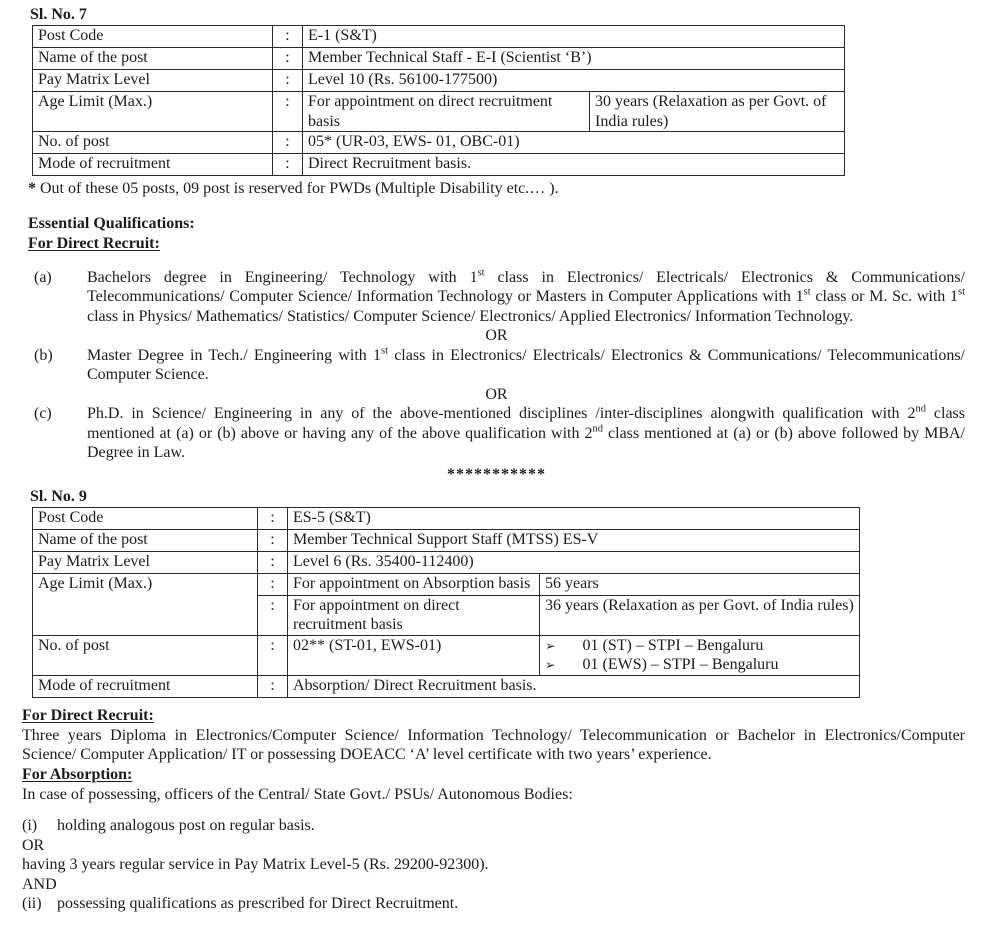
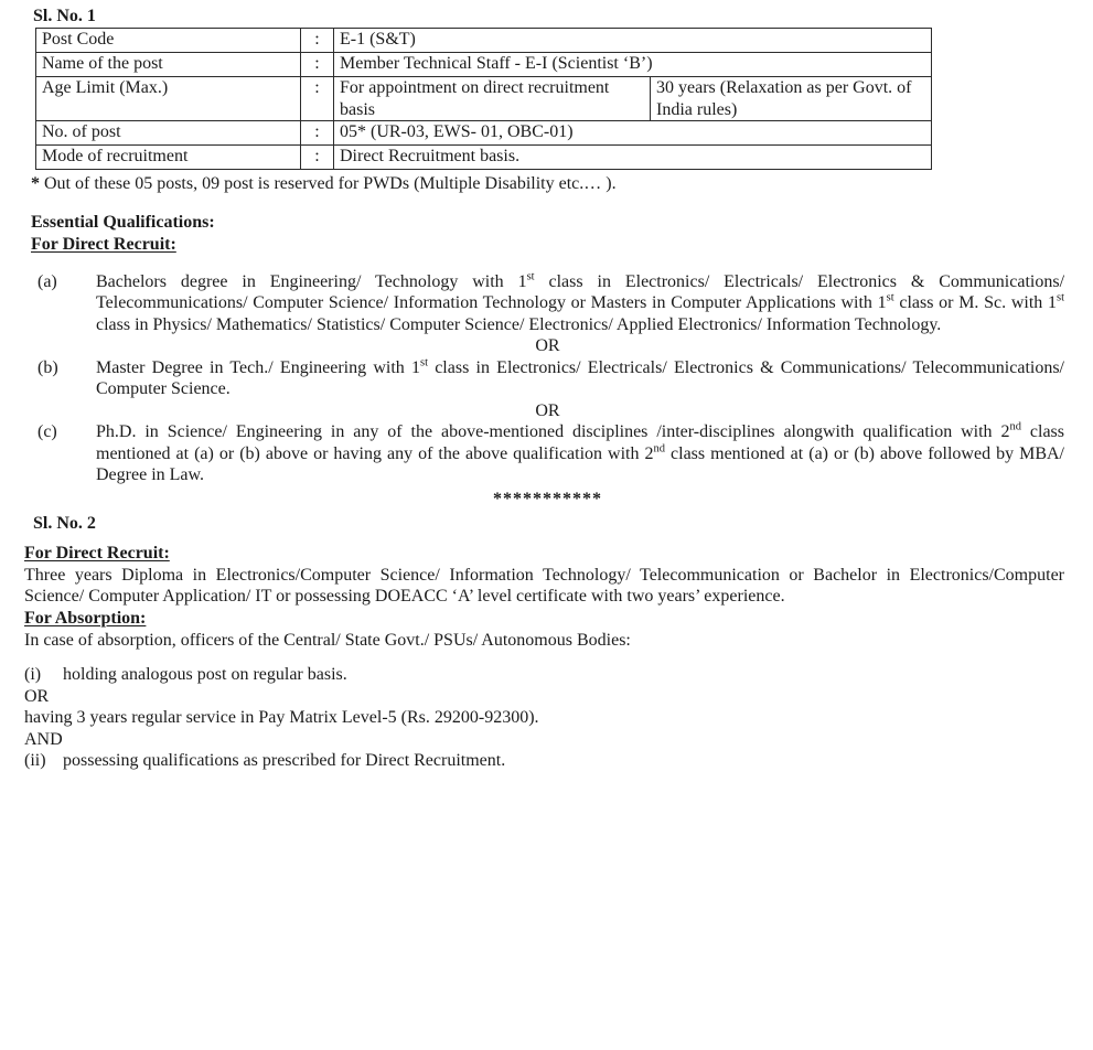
- Sl. No. 7
+ Sl. No. 1
  Post Code	:	E-1 (S&T)
  Name of the post	:	Member Technical Staff - E-I (Scientist ‘B’)
- Pay Matrix Level	:	Level 10 (Rs. 56100-177500)
  Age Limit (Max.)	:	For appointment on direct recruitment basis	30 years (Relaxation as per Govt. of India rules)
  No. of post	:	05* (UR-03, EWS- 01, OBC-01)
  Mode of recruitment	:	Direct Recruitment basis.
  * Out of these 05 posts, 09 post is reserved for PWDs (Multiple Disability etc.… ).
  Essential Qualifications:
  For Direct Recruit:
  (a)
  Bachelors degree in Engineering/ Technology with 1st class in Electronics/ Electricals/ Electronics & Communications/ Telecommunications/ Computer Science/ Information Technology or Masters in Computer Applications with 1st class or M. Sc. with 1st class in Physics/ Mathematics/ Statistics/ Computer Science/ Electronics/ Applied Electronics/ Information Technology.
  OR
  (b)
  Master Degree in Tech./ Engineering with 1st class in Electronics/ Electricals/ Electronics & Communications/ Telecommunications/ Computer Science.
  OR
  (c)
  Ph.D. in Science/ Engineering in any of the above-mentioned disciplines /inter-disciplines alongwith qualification with 2nd class mentioned at (a) or (b) above or having any of the above qualification with 2nd class mentioned at (a) or (b) above followed by MBA/ Degree in Law.
  ***********
- Sl. No. 9
+ Sl. No. 2
- Post Code	:	ES-5 (S&T)
- Name of the post	:	Member Technical Support Staff (MTSS) ES-V
- Pay Matrix Level	:	Level 6 (Rs. 35400-112400)
- Age Limit (Max.)	:	For appointment on Absorption basis	56 years
- :	For appointment on direct recruitment basis	36 years (Relaxation as per Govt. of India rules)
- No. of post	:	02** (ST-01, EWS-01)	➢ 01 (ST) – STPI – Bengaluru ➢ 01 (EWS) – STPI – Bengaluru
- Mode of recruitment	:	Absorption/ Direct Recruitment basis.
  For Direct Recruit:
  Three years Diploma in Electronics/Computer Science/ Information Technology/ Telecommunication or Bachelor in Electronics/Computer Science/ Computer Application/ IT or possessing DOEACC ‘A’ level certificate with two years’ experience.
  For Absorption:
- In case of possessing, officers of the Central/ State Govt./ PSUs/ Autonomous Bodies:
+ In case of absorption, officers of the Central/ State Govt./ PSUs/ Autonomous Bodies:
  (i)
  holding analogous post on regular basis.
  OR
  having 3 years regular service in Pay Matrix Level-5 (Rs. 29200-92300).
  AND
  (ii)
  possessing qualifications as prescribed for Direct Recruitment.
